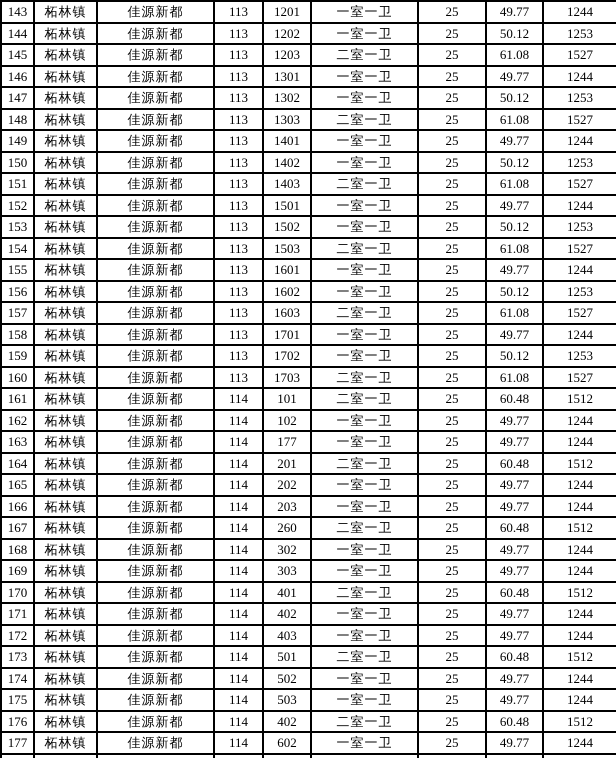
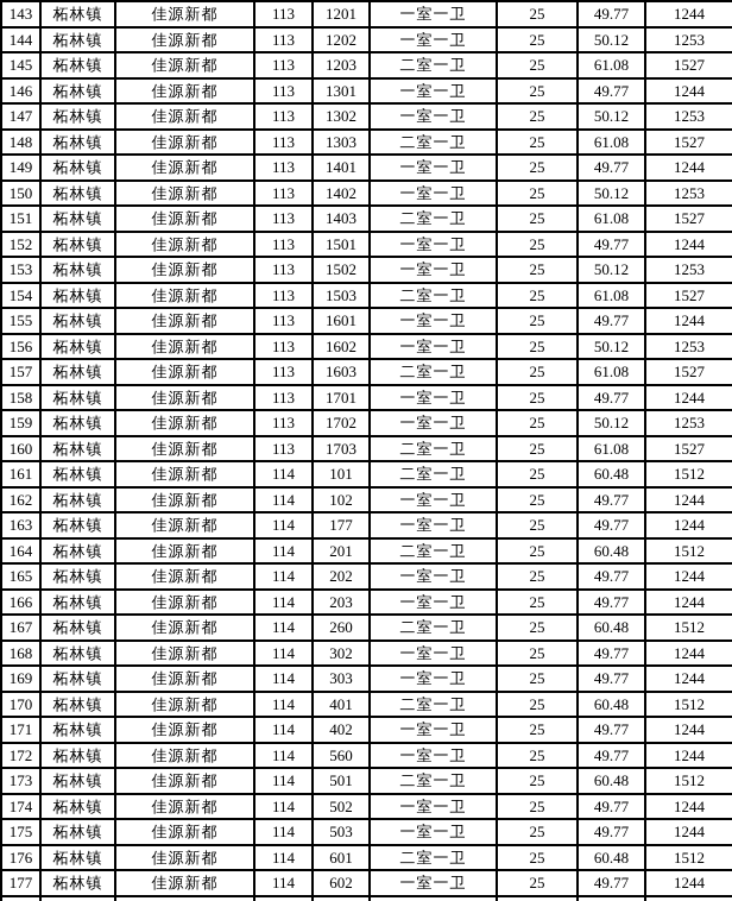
  143	柘林镇	佳源新都	113	1201	一室一卫	25	49.77	1244
  144	柘林镇	佳源新都	113	1202	一室一卫	25	50.12	1253
  145	柘林镇	佳源新都	113	1203	二室一卫	25	61.08	1527
  146	柘林镇	佳源新都	113	1301	一室一卫	25	49.77	1244
  147	柘林镇	佳源新都	113	1302	一室一卫	25	50.12	1253
  148	柘林镇	佳源新都	113	1303	二室一卫	25	61.08	1527
  149	柘林镇	佳源新都	113	1401	一室一卫	25	49.77	1244
  150	柘林镇	佳源新都	113	1402	一室一卫	25	50.12	1253
  151	柘林镇	佳源新都	113	1403	二室一卫	25	61.08	1527
  152	柘林镇	佳源新都	113	1501	一室一卫	25	49.77	1244
  153	柘林镇	佳源新都	113	1502	一室一卫	25	50.12	1253
  154	柘林镇	佳源新都	113	1503	二室一卫	25	61.08	1527
  155	柘林镇	佳源新都	113	1601	一室一卫	25	49.77	1244
  156	柘林镇	佳源新都	113	1602	一室一卫	25	50.12	1253
  157	柘林镇	佳源新都	113	1603	二室一卫	25	61.08	1527
  158	柘林镇	佳源新都	113	1701	一室一卫	25	49.77	1244
  159	柘林镇	佳源新都	113	1702	一室一卫	25	50.12	1253
  160	柘林镇	佳源新都	113	1703	二室一卫	25	61.08	1527
  161	柘林镇	佳源新都	114	101	二室一卫	25	60.48	1512
  162	柘林镇	佳源新都	114	102	一室一卫	25	49.77	1244
  163	柘林镇	佳源新都	114	177	一室一卫	25	49.77	1244
  164	柘林镇	佳源新都	114	201	二室一卫	25	60.48	1512
  165	柘林镇	佳源新都	114	202	一室一卫	25	49.77	1244
  166	柘林镇	佳源新都	114	203	一室一卫	25	49.77	1244
  167	柘林镇	佳源新都	114	260	二室一卫	25	60.48	1512
  168	柘林镇	佳源新都	114	302	一室一卫	25	49.77	1244
  169	柘林镇	佳源新都	114	303	一室一卫	25	49.77	1244
  170	柘林镇	佳源新都	114	401	二室一卫	25	60.48	1512
  171	柘林镇	佳源新都	114	402	一室一卫	25	49.77	1244
- 172	柘林镇	佳源新都	114	403	一室一卫	25	49.77	1244
+ 172	柘林镇	佳源新都	114	560	一室一卫	25	49.77	1244
  173	柘林镇	佳源新都	114	501	二室一卫	25	60.48	1512
  174	柘林镇	佳源新都	114	502	一室一卫	25	49.77	1244
  175	柘林镇	佳源新都	114	503	一室一卫	25	49.77	1244
- 176	柘林镇	佳源新都	114	402	二室一卫	25	60.48	1512
+ 176	柘林镇	佳源新都	114	601	二室一卫	25	60.48	1512
  177	柘林镇	佳源新都	114	602	一室一卫	25	49.77	1244
